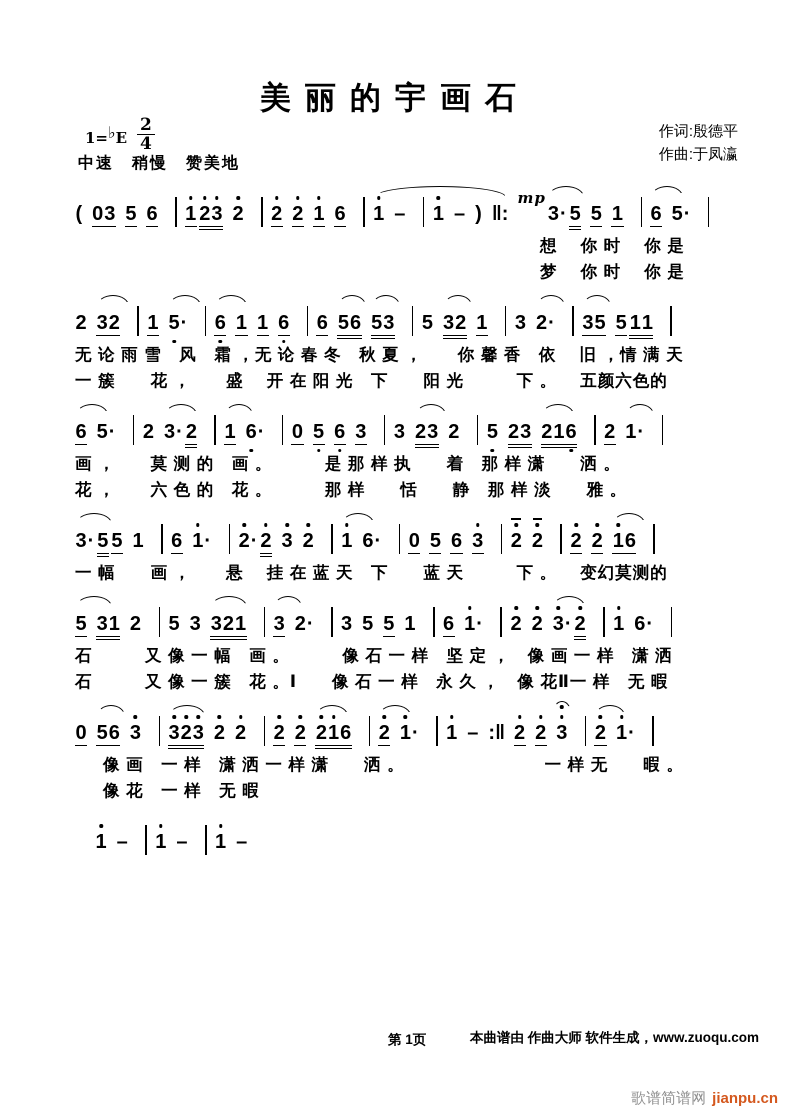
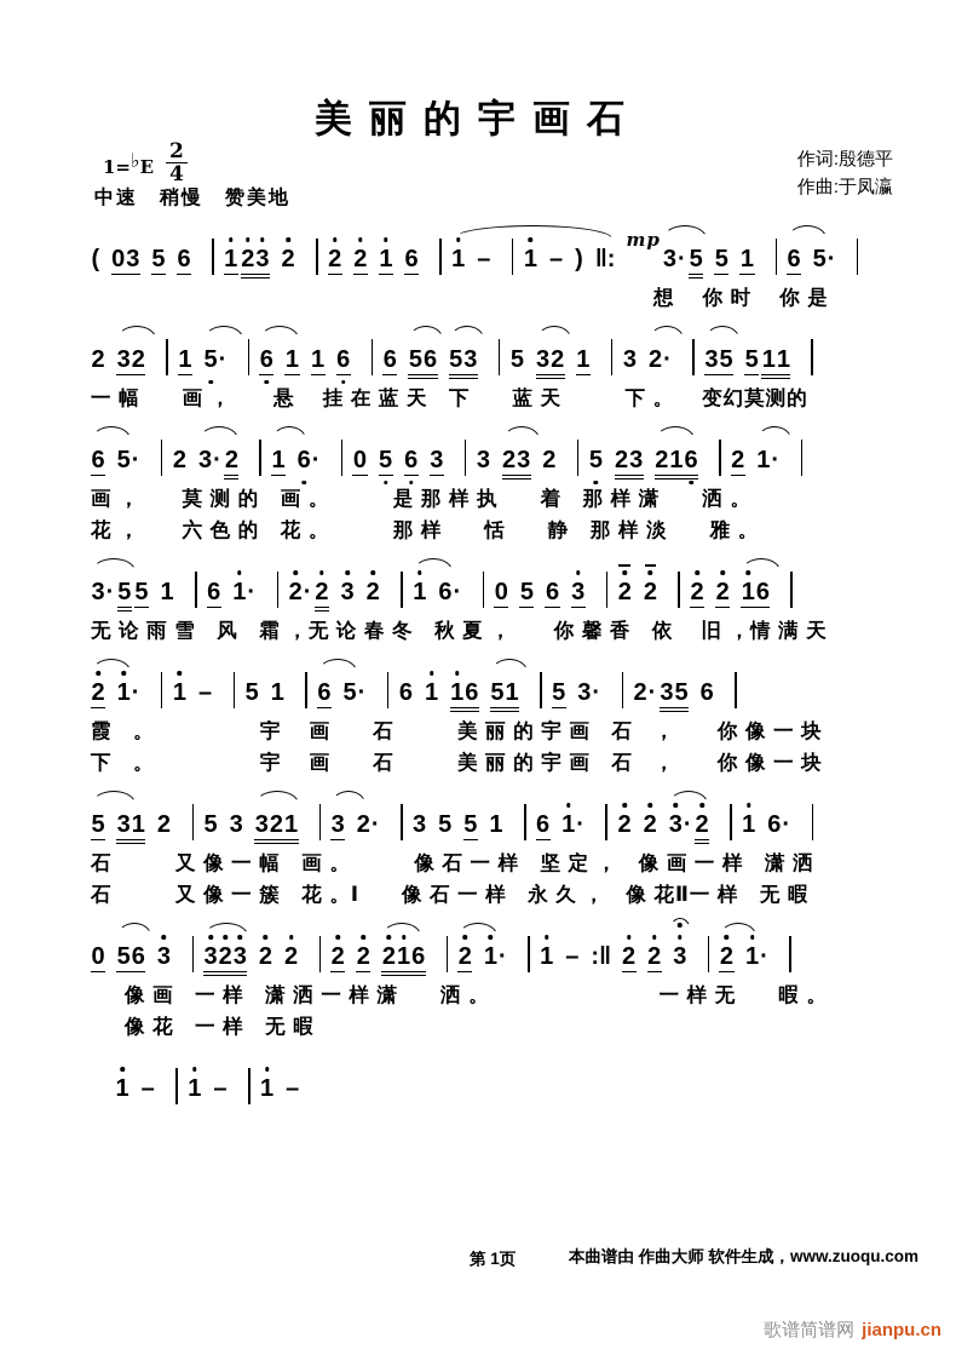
  美丽的宇画石
  1=♭E
  2
  4
  中速 稍慢 赞美地
  作词:殷德平
  作曲:于凤瀛
  ( 03 5 6 1 23 2 2 2 1 6 1 – 1 – ) ‖:mp3· 5 5 1 6 5·
  想 你 时 你 是
- 梦 你 时 你 是
  2 32 1 5· 6 1 1 6 6 56 53 5 32 1 3 2· 35 5 11
- 无 论 雨 雪 风 霜 ，无 论 春 冬 秋 夏 ， 你 馨 香 依 旧 ，情 满 天
+ 一 幅 画 ， 悬 挂 在 蓝 天 下 蓝 天 下 。 变幻莫测的
- 一 簇 花 ， 盛 开 在 阳 光 下 阳 光 下 。 五颜六色的
  6 5· 2 3· 2 1 6· 0 5 6 3 3 23 2 5 23 216 2 1·
  画 ， 莫 测 的 画 。 是 那 样 执 着 那 样 潇 洒 。
  花 ， 六 色 的 花 。 那 样 恬 静 那 样 淡 雅 。
  3· 5 5 1 6 1· 2· 2 3 2 1 6· 0 5 6 3 2 2 2 2 16
- 一 幅 画 ， 悬 挂 在 蓝 天 下 蓝 天 下 。 变幻莫测的
+ 无 论 雨 雪 风 霜 ，无 论 春 冬 秋 夏 ， 你 馨 香 依 旧 ，情 满 天
+ 2 1· 1 – 5 1 6 5· 6 1 16 51 5 3· 2· 35 6
+ 霞 。 宇 画 石 美 丽 的 宇 画 石 ， 你 像 一 块
+ 下 。 宇 画 石 美 丽 的 宇 画 石 ， 你 像 一 块
  5 31 2 5 3 321 3 2· 3 5 5 1 6 1· 2 2 3· 2 1 6·
  石 又 像 一 幅 画 。 像 石 一 样 坚 定 ， 像 画 一 样 潇 洒
  石 又 像 一 簇 花 。Ⅰ 像 石 一 样 永 久 ， 像 花Ⅱ一 样 无 暇
  0 56 3 323 2 2 2 2 216 2 1· 1 – :‖ 2 2 3 2 1·
  像 画 一 样 潇 洒 一 样 潇 洒 。 一 样 无 暇 。
  像 花 一 样 无 暇
  1 – 1 – 1 –
  第 1页
  本曲谱由 作曲大师 软件生成，www.zuoqu.com
  歌谱简谱网 jianpu.cn
